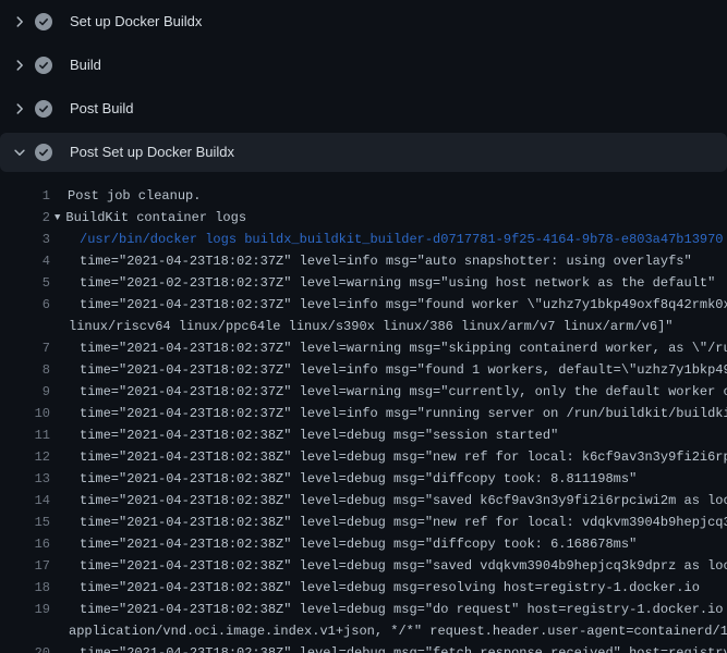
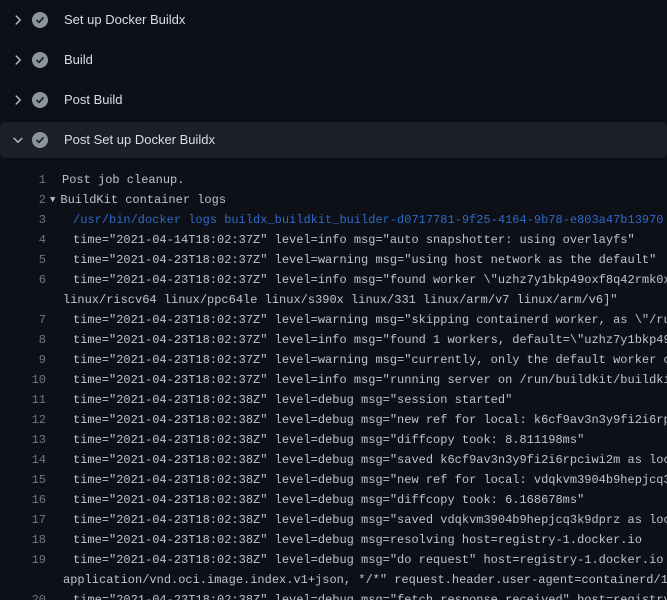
  Set up Docker Buildx
  Build
  Post Build
  Post Set up Docker Buildx
  1
  Post job cleanup.
  2
  ▼ BuildKit container logs
  3
  /usr/bin/docker logs buildx_buildkit_builder-d0717781-9f25-4164-9b78-e803a47b13970
  4
- time="2021-04-23T18:02:37Z" level=info msg="auto snapshotter: using overlayfs"
+ time="2021-04-14T18:02:37Z" level=info msg="auto snapshotter: using overlayfs"
  5
- time="2021-02-23T18:02:37Z" level=warning msg="using host network as the default"
+ time="2021-04-23T18:02:37Z" level=warning msg="using host network as the default"
  6
  time="2021-04-23T18:02:37Z" level=info msg="found worker \"uzhz7y1bkp49oxf8q42rmk0
- linux/riscv64 linux/ppc64le linux/s390x linux/386 linux/arm/v7 linux/arm/v6]"
+ linux/riscv64 linux/ppc64le linux/s390x linux/331 linux/arm/v7 linux/arm/v6]"
  7
  time="2021-04-23T18:02:37Z" level=warning msg="skipping containerd worker, as \"/r
  8
  time="2021-04-23T18:02:37Z" level=info msg="found 1 workers, default=\"uzhz7y1bkp4
  9
  time="2021-04-23T18:02:37Z" level=warning msg="currently, only the default worker
  10
  time="2021-04-23T18:02:37Z" level=info msg="running server on /run/buildkit/buildk
  11
  time="2021-04-23T18:02:38Z" level=debug msg="session started"
  12
  time="2021-04-23T18:02:38Z" level=debug msg="new ref for local: k6cf9av3n3y9fi2i6r
  13
  time="2021-04-23T18:02:38Z" level=debug msg="diffcopy took: 8.811198ms"
  14
  time="2021-04-23T18:02:38Z" level=debug msg="saved k6cf9av3n3y9fi2i6rpciwi2m as lo
  15
  time="2021-04-23T18:02:38Z" level=debug msg="new ref for local: vdqkvm3904b9hepjcq
  16
  time="2021-04-23T18:02:38Z" level=debug msg="diffcopy took: 6.168678ms"
  17
  time="2021-04-23T18:02:38Z" level=debug msg="saved vdqkvm3904b9hepjcq3k9dprz as lo
  18
  time="2021-04-23T18:02:38Z" level=debug msg=resolving host=registry-1.docker.io
  19
  time="2021-04-23T18:02:38Z" level=debug msg="do request" host=registry-1.docker.io
  application/vnd.oci.image.index.v1+json, */*" request.header.user-agent=containerd/1
